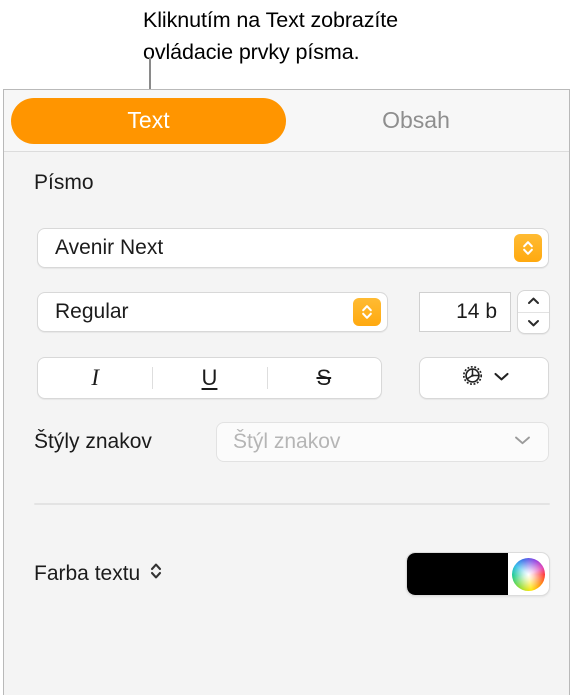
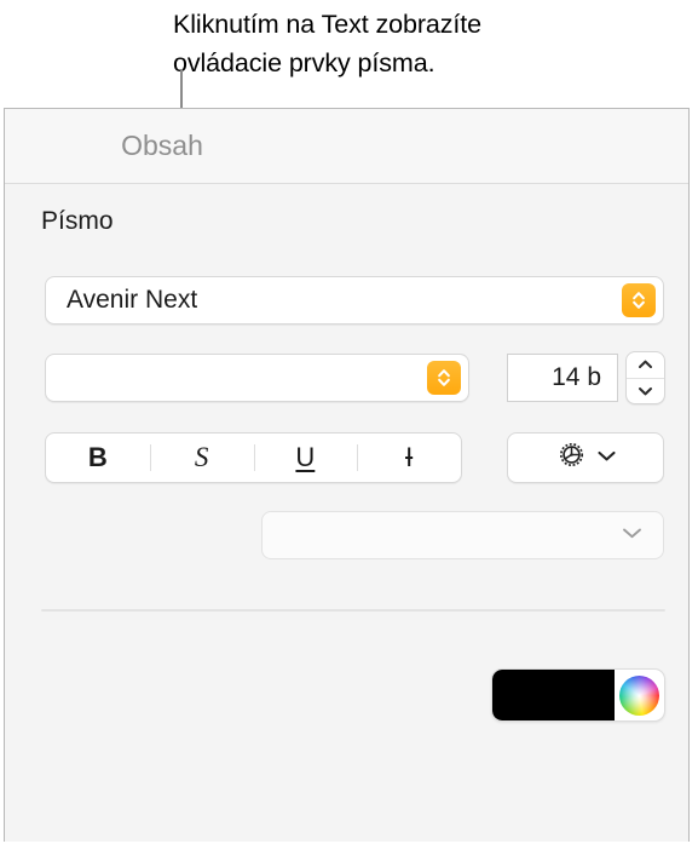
  Kliknutím na Text zobrazíte
  ovládacie prvky písma.
- Text
  Obsah
  Písmo
  Avenir Next
- Regular
  14 b
+ B
- I
+ S
  U
- S
+ I
- Štýly znakov
- Štýl znakov
- Farba textu
